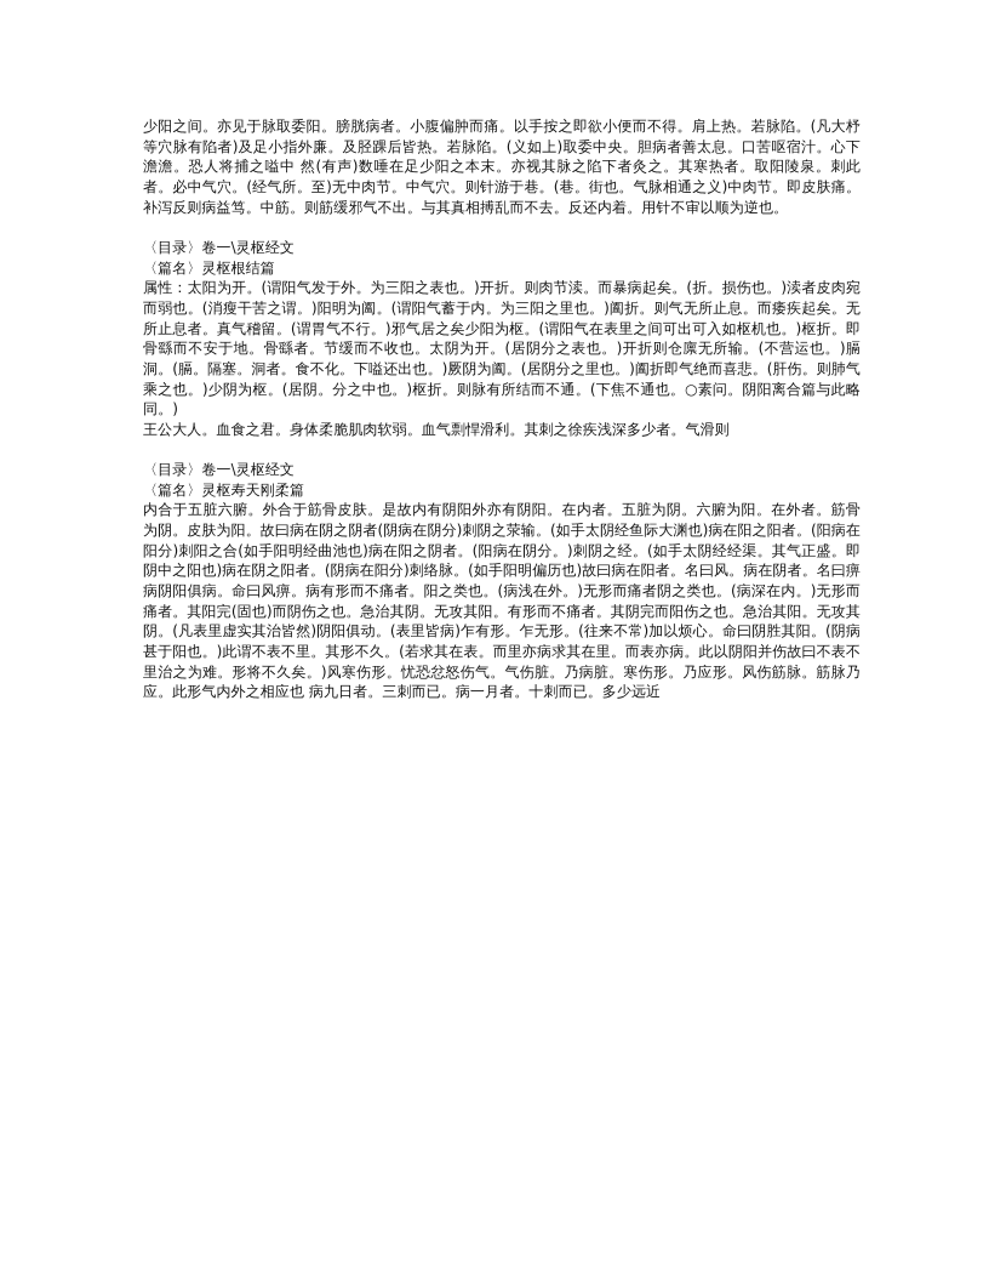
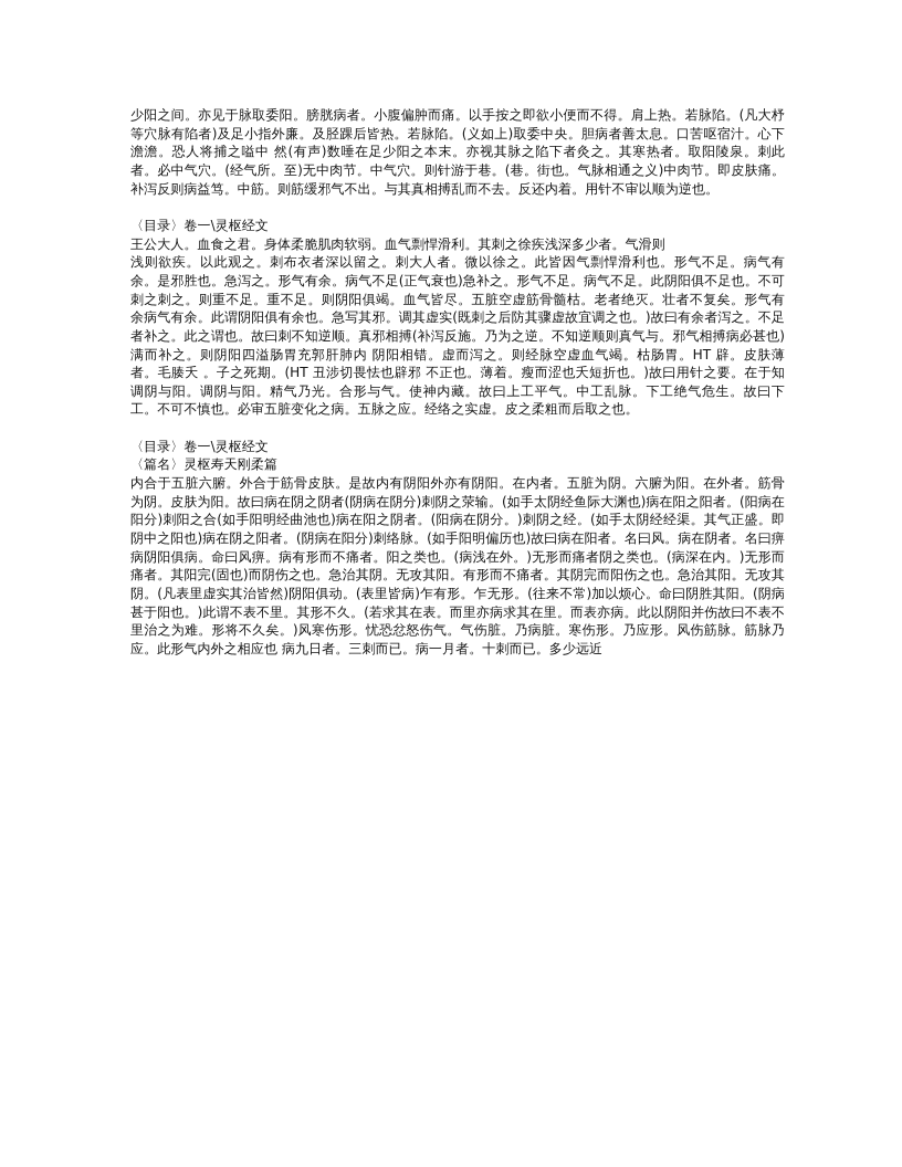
  少阳之间。亦见于脉取委阳。膀胱病者。小腹偏肿而痛。以手按之即欲小便而不得。肩上热。若脉陷。(凡大杼等穴脉有陷者)及足小指外廉。及胫踝后皆热。若脉陷。(义如上)取委中央。胆病者善太息。口苦呕宿汁。心下澹澹。恐人将捕之嗌中 然(有声)数唾在足少阳之本末。亦视其脉之陷下者灸之。其寒热者。取阳陵泉。刺此者。必中气穴。(经气所。至)无中肉节。中气穴。则针游于巷。(巷。街也。气脉相通之义)中肉节。即皮肤痛。补泻反则病益笃。中筋。则筋缓邪气不出。与其真相搏乱而不去。反还内着。用针不审以顺为逆也。
  〈目录〉卷一\灵枢经文
- 〈篇名〉灵枢根结篇
- 属性：太阳为开。(谓阳气发于外。为三阳之表也。)开折。则肉节渎。而暴病起矣。(折。损伤也。)渎者皮肉宛 而弱也。(消瘦干苦之谓。)阳明为阖。(谓阳气蓄于内。为三阳之里也。)阖折。则气无所止息。而痿疾起矣。无所止息者。真气稽留。(谓胃气不行。)邪气居之矣少阳为枢。(谓阳气在表里之间可出可入如枢机也。)枢折。即骨繇而不安于地。骨繇者。节缓而不收也。太阴为开。(居阴分之表也。)开折则仓廪无所输。(不营运也。)膈洞。(膈。隔塞。洞者。食不化。下嗌还出也。)厥阴为阖。(居阴分之里也。)阖折即气绝而喜悲。(肝伤。则肺气乘之也。)少阴为枢。(居阴。分之中也。)枢折。则脉有所结而不通。(下焦不通也。○素问。阴阳离合篇与此略同。)
  王公大人。血食之君。身体柔脆肌肉软弱。血气剽悍滑利。其刺之徐疾浅深多少者。气滑则
+ 浅则欲疾。以此观之。刺布衣者深以留之。刺大人者。微以徐之。此皆因气剽悍滑利也。形气不足。病气有余。是邪胜也。急泻之。形气有余。病气不足(正气衰也)急补之。形气不足。病气不足。此阴阳俱不足也。不可刺之刺之。则重不足。重不足。则阴阳俱竭。血气皆尽。五脏空虚筋骨髓枯。老者绝灭。壮者不复矣。形气有余病气有余。此谓阴阳俱有余也。急写其邪。调其虚实(既刺之后防其骤虚故宜调之也。)故曰有余者泻之。不足者补之。此之谓也。故曰刺不知逆顺。真邪相搏(补泻反施。乃为之逆。不知逆顺则真气与。邪气相搏病必甚也)满而补之。则阴阳四溢肠胃充郭肝肺内 阴阳相错。虚而泻之。则经脉空虚血气竭。枯肠胃。HT 辟。皮肤薄者。毛腠夭 。子之死期。(HT 丑涉切畏怯也辟邪 不正也。薄着。瘦而涩也夭短折也。)故曰用针之要。在于知调阴与阳。调阴与阳。精气乃光。合形与气。使神内藏。故曰上工平气。中工乱脉。下工绝气危生。故曰下工。不可不慎也。必审五脏变化之病。五脉之应。经络之实虚。皮之柔粗而后取之也。
  〈目录〉卷一\灵枢经文
  〈篇名〉灵枢寿天刚柔篇
  内合于五脏六腑。外合于筋骨皮肤。是故内有阴阳外亦有阴阳。在内者。五脏为阴。六腑为阳。在外者。筋骨为阴。皮肤为阳。故曰病在阴之阴者(阴病在阴分)刺阴之荥输。(如手太阴经鱼际大渊也)病在阳之阳者。(阳病在阳分)刺阳之合(如手阳明经曲池也)病在阳之阴者。(阳病在阴分。)刺阴之经。(如手太阴经经渠。其气正盛。即阴中之阳也)病在阴之阳者。(阴病在阳分)刺络脉。(如手阳明偏历也)故曰病在阳者。名曰风。病在阴者。名曰痹病阴阳俱病。命曰风痹。病有形而不痛者。阳之类也。(病浅在外。)无形而痛者阴之类也。(病深在内。)无形而痛者。其阳完(固也)而阴伤之也。急治其阴。无攻其阳。有形而不痛者。其阴完而阳伤之也。急治其阳。无攻其阴。(凡表里虚实其治皆然)阴阳俱动。(表里皆病)乍有形。乍无形。(往来不常)加以烦心。命曰阴胜其阳。(阴病甚于阳也。)此谓不表不里。其形不久。(若求其在表。而里亦病求其在里。而表亦病。此以阴阳并伤故曰不表不里治之为难。形将不久矣。)风寒伤形。忧恐忿怒伤气。气伤脏。乃病脏。寒伤形。乃应形。风伤筋脉。筋脉乃应。此形气内外之相应也 病九日者。三刺而已。病一月者。十刺而已。多少远近
